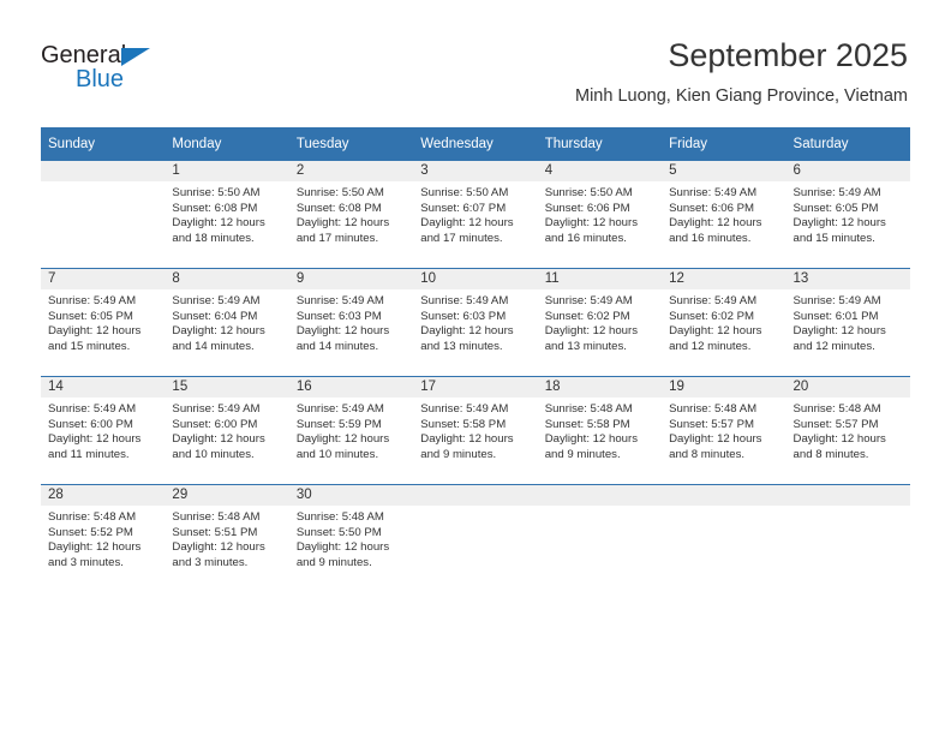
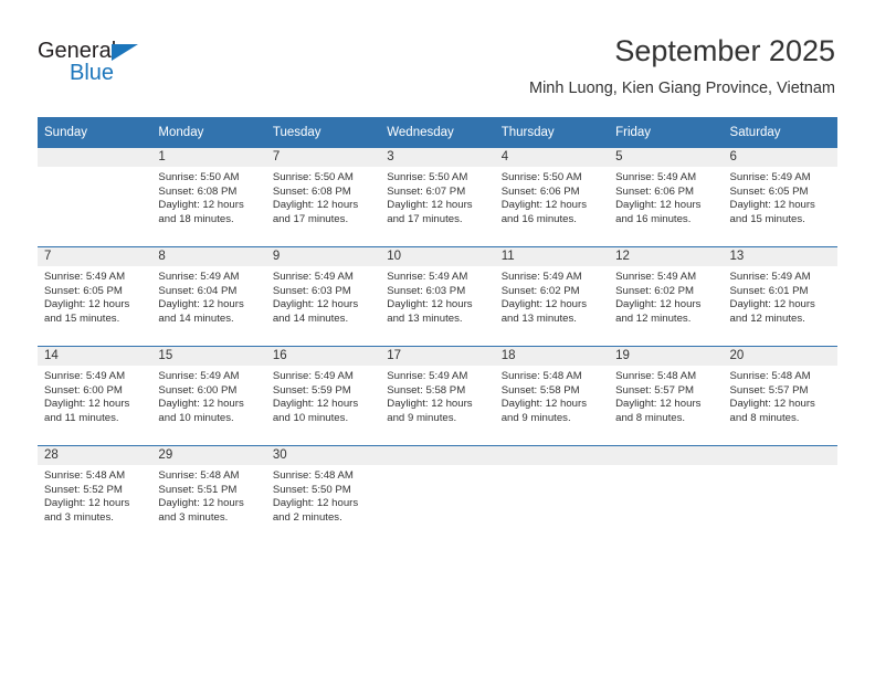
  General
  Blue
  September 2025
  Minh Luong, Kien Giang Province, Vietnam
  Sunday	Monday	Tuesday	Wednesday	Thursday	Friday	Saturday
- 	1Sunrise: 5:50 AMSunset: 6:08 PMDaylight: 12 hoursand 18 minutes.	2Sunrise: 5:50 AMSunset: 6:08 PMDaylight: 12 hoursand 17 minutes.	3Sunrise: 5:50 AMSunset: 6:07 PMDaylight: 12 hoursand 17 minutes.	4Sunrise: 5:50 AMSunset: 6:06 PMDaylight: 12 hoursand 16 minutes.	5Sunrise: 5:49 AMSunset: 6:06 PMDaylight: 12 hoursand 16 minutes.	6Sunrise: 5:49 AMSunset: 6:05 PMDaylight: 12 hoursand 15 minutes.
+ 	1Sunrise: 5:50 AMSunset: 6:08 PMDaylight: 12 hoursand 18 minutes.	7Sunrise: 5:50 AMSunset: 6:08 PMDaylight: 12 hoursand 17 minutes.	3Sunrise: 5:50 AMSunset: 6:07 PMDaylight: 12 hoursand 17 minutes.	4Sunrise: 5:50 AMSunset: 6:06 PMDaylight: 12 hoursand 16 minutes.	5Sunrise: 5:49 AMSunset: 6:06 PMDaylight: 12 hoursand 16 minutes.	6Sunrise: 5:49 AMSunset: 6:05 PMDaylight: 12 hoursand 15 minutes.
  7Sunrise: 5:49 AMSunset: 6:05 PMDaylight: 12 hoursand 15 minutes.	8Sunrise: 5:49 AMSunset: 6:04 PMDaylight: 12 hoursand 14 minutes.	9Sunrise: 5:49 AMSunset: 6:03 PMDaylight: 12 hoursand 14 minutes.	10Sunrise: 5:49 AMSunset: 6:03 PMDaylight: 12 hoursand 13 minutes.	11Sunrise: 5:49 AMSunset: 6:02 PMDaylight: 12 hoursand 13 minutes.	12Sunrise: 5:49 AMSunset: 6:02 PMDaylight: 12 hoursand 12 minutes.	13Sunrise: 5:49 AMSunset: 6:01 PMDaylight: 12 hoursand 12 minutes.
  14Sunrise: 5:49 AMSunset: 6:00 PMDaylight: 12 hoursand 11 minutes.	15Sunrise: 5:49 AMSunset: 6:00 PMDaylight: 12 hoursand 10 minutes.	16Sunrise: 5:49 AMSunset: 5:59 PMDaylight: 12 hoursand 10 minutes.	17Sunrise: 5:49 AMSunset: 5:58 PMDaylight: 12 hoursand 9 minutes.	18Sunrise: 5:48 AMSunset: 5:58 PMDaylight: 12 hoursand 9 minutes.	19Sunrise: 5:48 AMSunset: 5:57 PMDaylight: 12 hoursand 8 minutes.	20Sunrise: 5:48 AMSunset: 5:57 PMDaylight: 12 hoursand 8 minutes.
- 28Sunrise: 5:48 AMSunset: 5:52 PMDaylight: 12 hoursand 3 minutes.	29Sunrise: 5:48 AMSunset: 5:51 PMDaylight: 12 hoursand 3 minutes.	30Sunrise: 5:48 AMSunset: 5:50 PMDaylight: 12 hoursand 9 minutes.
+ 28Sunrise: 5:48 AMSunset: 5:52 PMDaylight: 12 hoursand 3 minutes.	29Sunrise: 5:48 AMSunset: 5:51 PMDaylight: 12 hoursand 3 minutes.	30Sunrise: 5:48 AMSunset: 5:50 PMDaylight: 12 hoursand 2 minutes.
